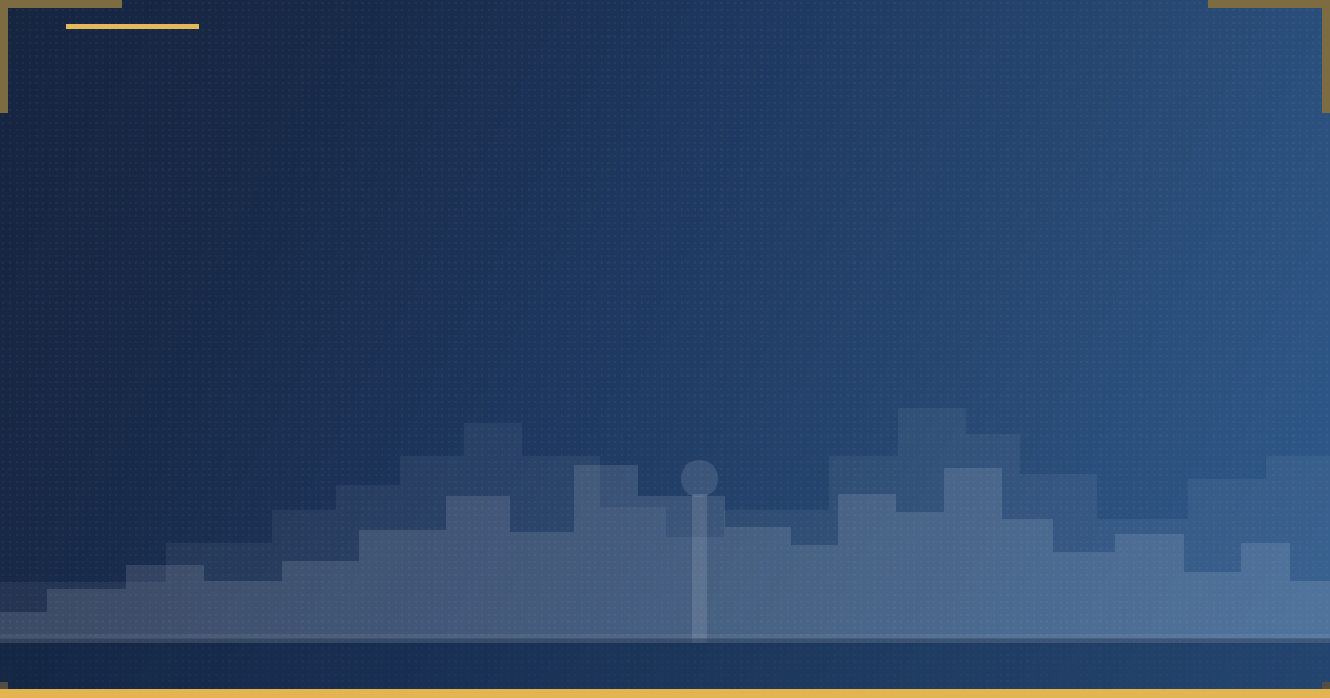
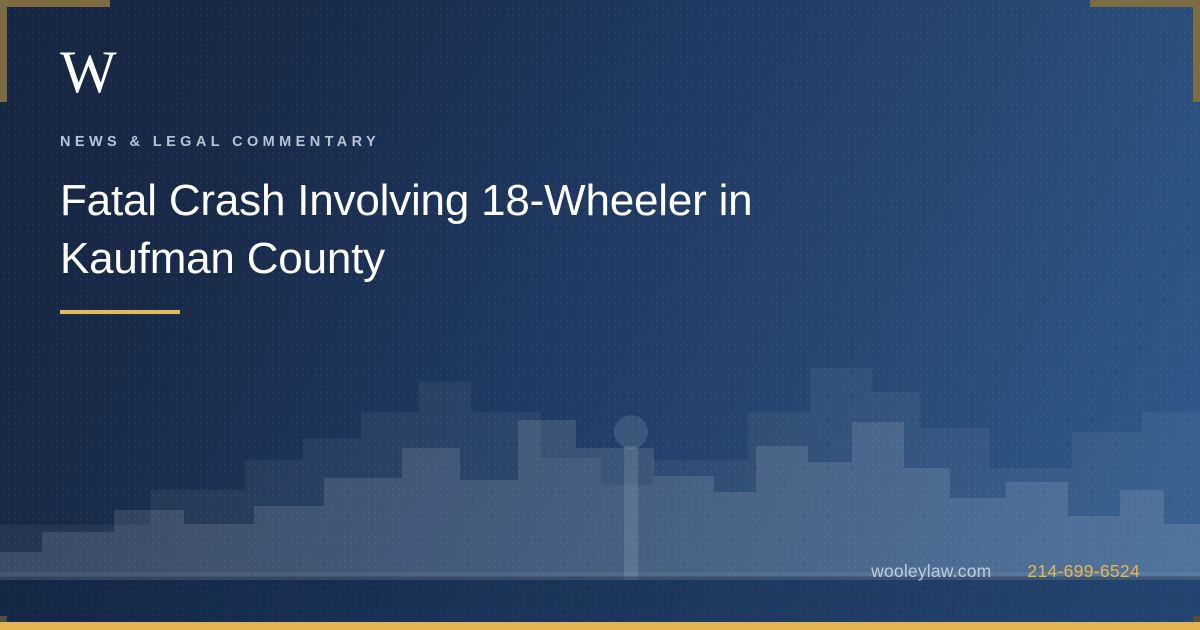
+ W
+ NEWS & LEGAL COMMENTARY
+ Fatal Crash Involving 18-Wheeler in Kaufman County
+ wooleylaw.com
+ 214-699-6524
